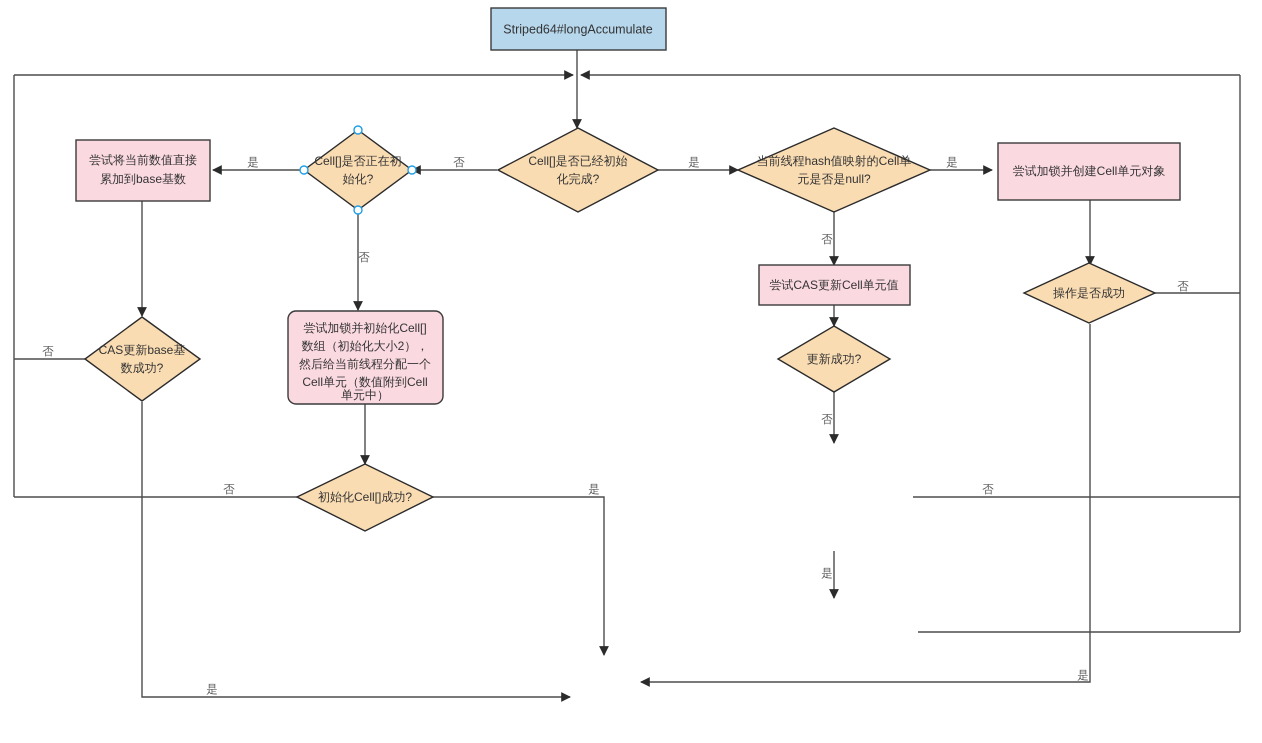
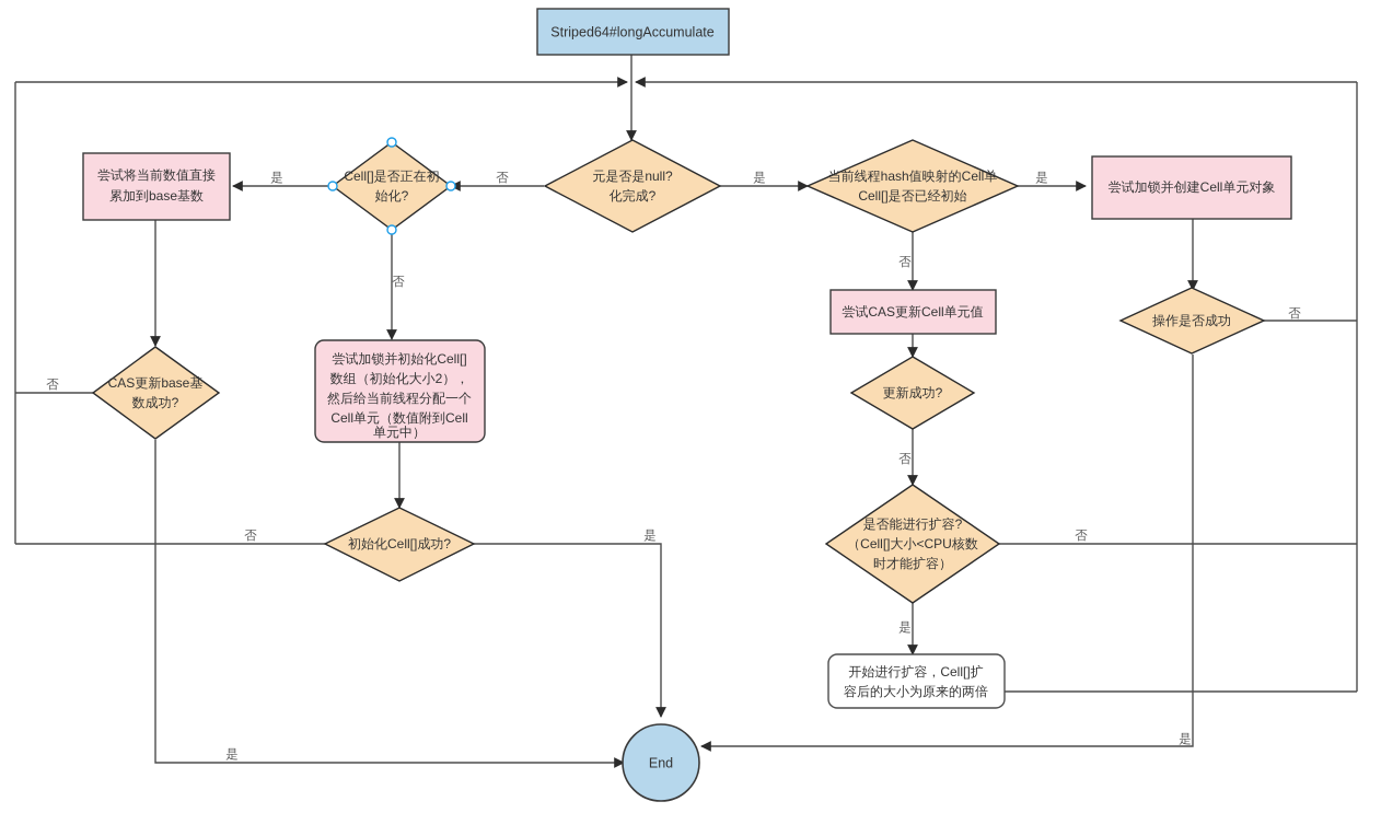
  否
  是
  是
  否
  否
  是
  否
  是
  是
  否
  否
  是
  否
  否
  是
  Striped64#longAccumulate
- Cell[]是否已经初始
+ 元是否是null?
  化完成?
  Cell[]是否正在初
  始化?
  尝试将当前数值直接
  累加到base基数
  CAS更新base基
  数成功?
  尝试加锁并初始化Cell[]
  数组（初始化大小2），
  然后给当前线程分配一个
  Cell单元（数值附到Cell
  单元中）
  初始化Cell[]成功?
  当前线程hash值映射的Cell单
- 元是否是null?
+ Cell[]是否已经初始
  尝试加锁并创建Cell单元对象
  操作是否成功
  尝试CAS更新Cell单元值
  更新成功?
+ 是否能进行扩容?
+ （Cell[]大小<CPU核数
+ 时才能扩容）
+ 开始进行扩容，Cell[]扩
+ 容后的大小为原来的两倍
+ End
